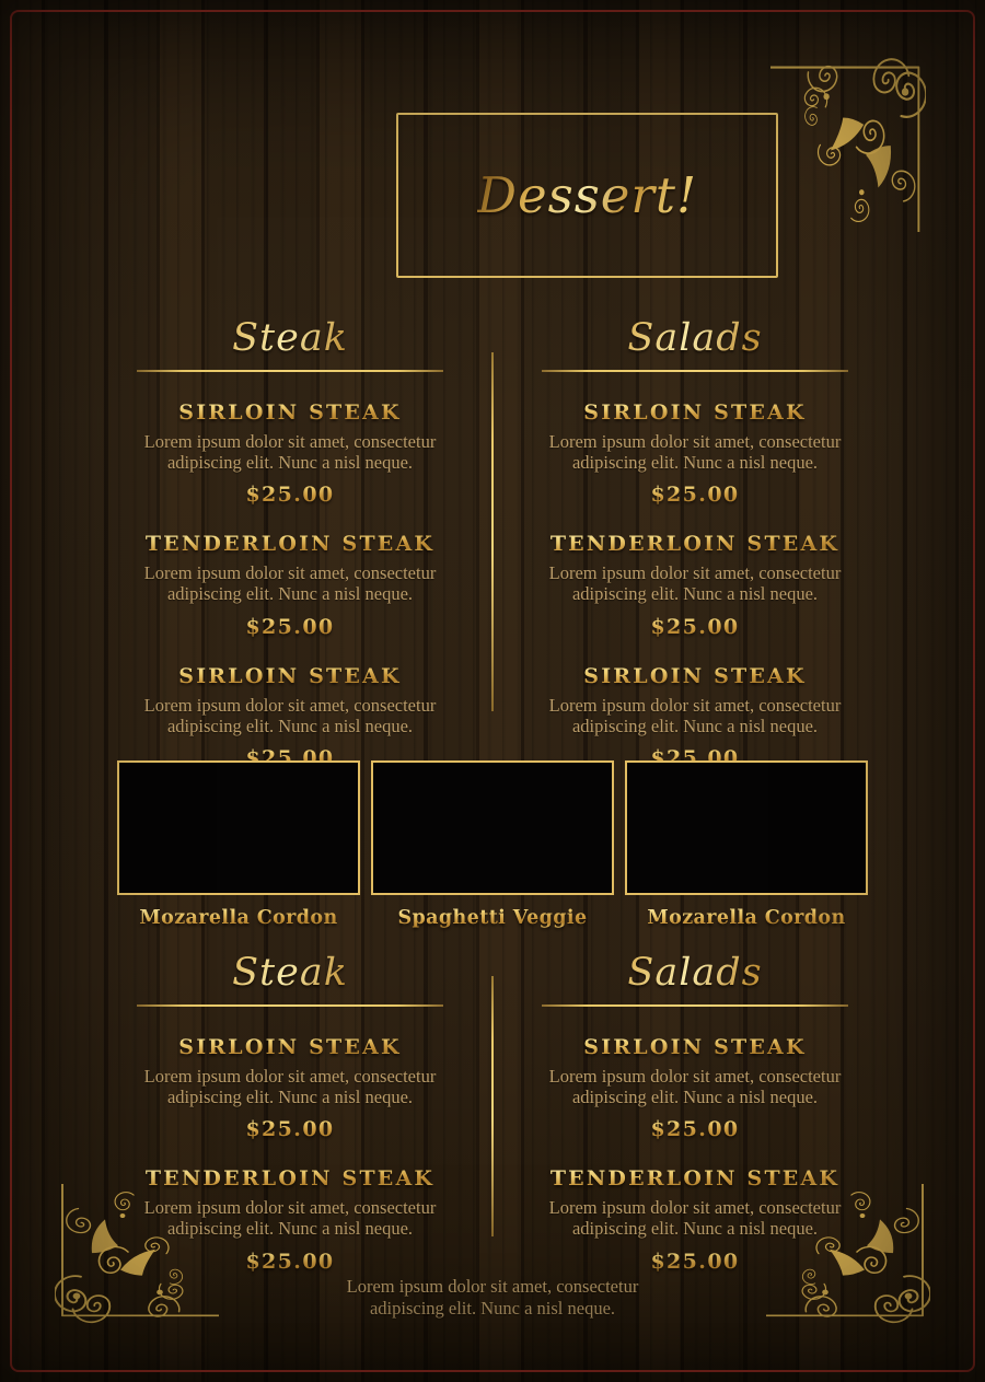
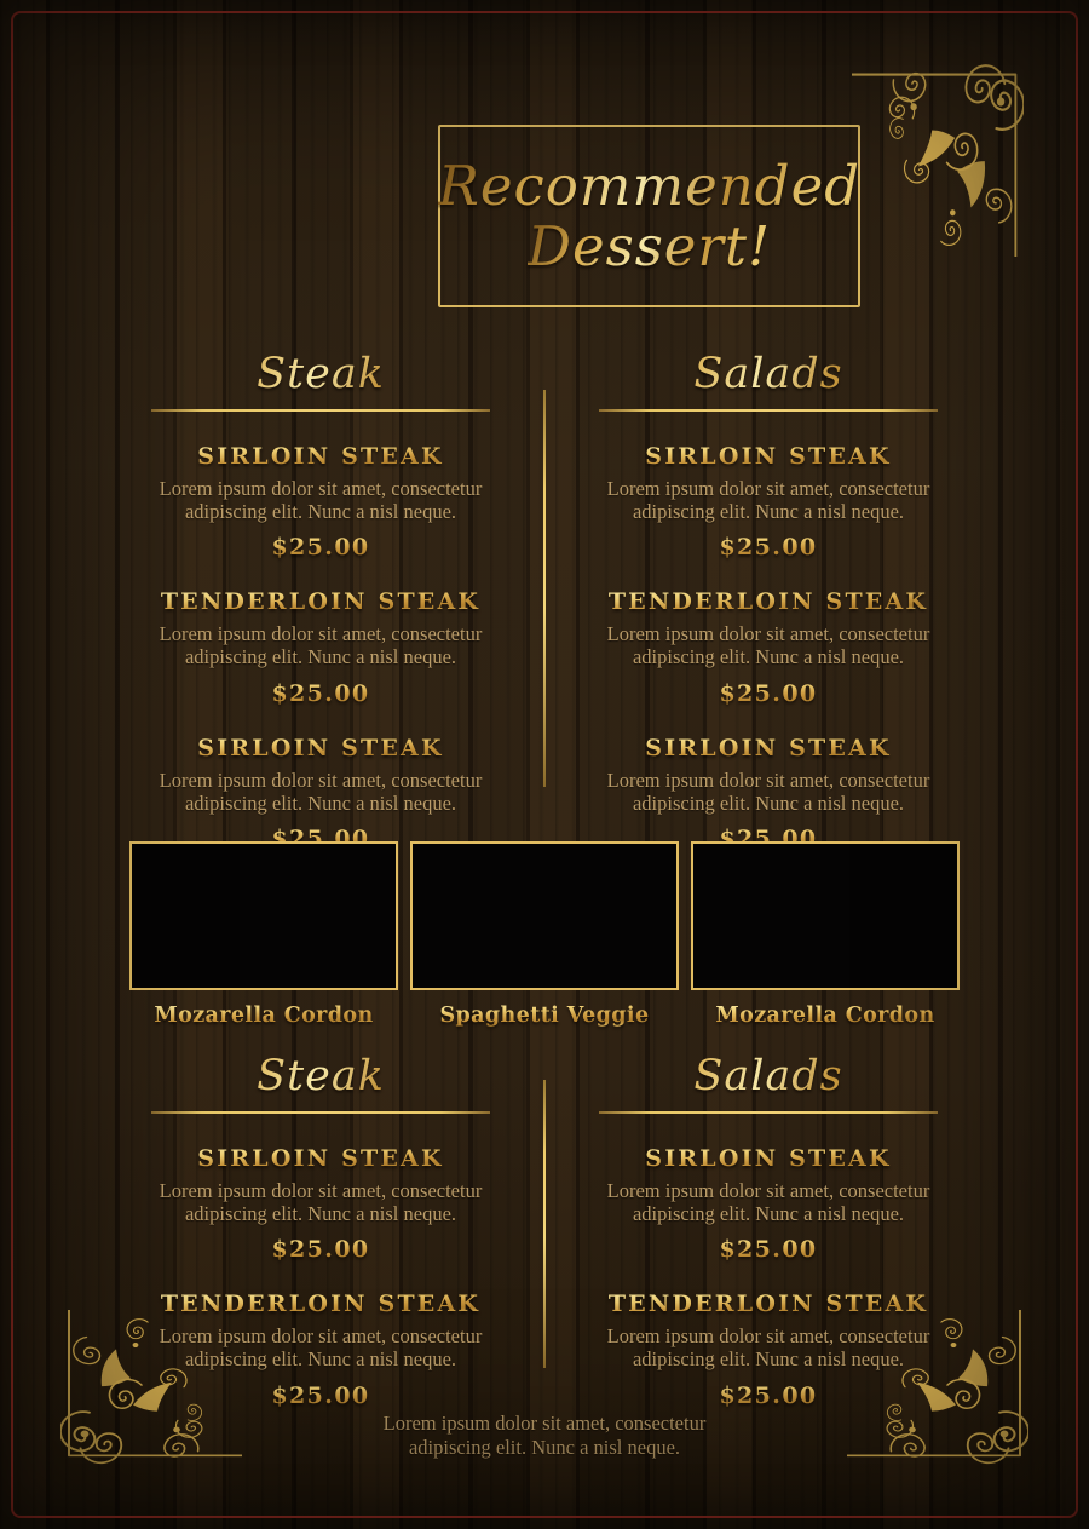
+ Recommended
  Dessert!
  Steak
  SIRLOIN STEAK
  Lorem ipsum dolor sit amet, consectetur
  adipiscing elit. Nunc a nisl neque.
  $25.00
  TENDERLOIN STEAK
  Lorem ipsum dolor sit amet, consectetur
  adipiscing elit. Nunc a nisl neque.
  $25.00
  SIRLOIN STEAK
  Lorem ipsum dolor sit amet, consectetur
  adipiscing elit. Nunc a nisl neque.
  $25.00
  Salads
  SIRLOIN STEAK
  Lorem ipsum dolor sit amet, consectetur
  adipiscing elit. Nunc a nisl neque.
  $25.00
  TENDERLOIN STEAK
  Lorem ipsum dolor sit amet, consectetur
  adipiscing elit. Nunc a nisl neque.
  $25.00
  SIRLOIN STEAK
  Lorem ipsum dolor sit amet, consectetur
  adipiscing elit. Nunc a nisl neque.
  $25.00
  Mozarella Cordon
  Spaghetti Veggie
  Mozarella Cordon
  Steak
  SIRLOIN STEAK
  Lorem ipsum dolor sit amet, consectetur
  adipiscing elit. Nunc a nisl neque.
  $25.00
  TENDERLOIN STEAK
  Lorem ipsum dolor sit amet, consectetur
  adipiscing elit. Nunc a nisl neque.
  $25.00
  Salads
  SIRLOIN STEAK
  Lorem ipsum dolor sit amet, consectetur
  adipiscing elit. Nunc a nisl neque.
  $25.00
  TENDERLOIN STEAK
  Lorem ipsum dolor sit amet, consectetur
  adipiscing elit. Nunc a nisl neque.
  $25.00
  Lorem ipsum dolor sit amet, consectetur
  adipiscing elit. Nunc a nisl neque.
